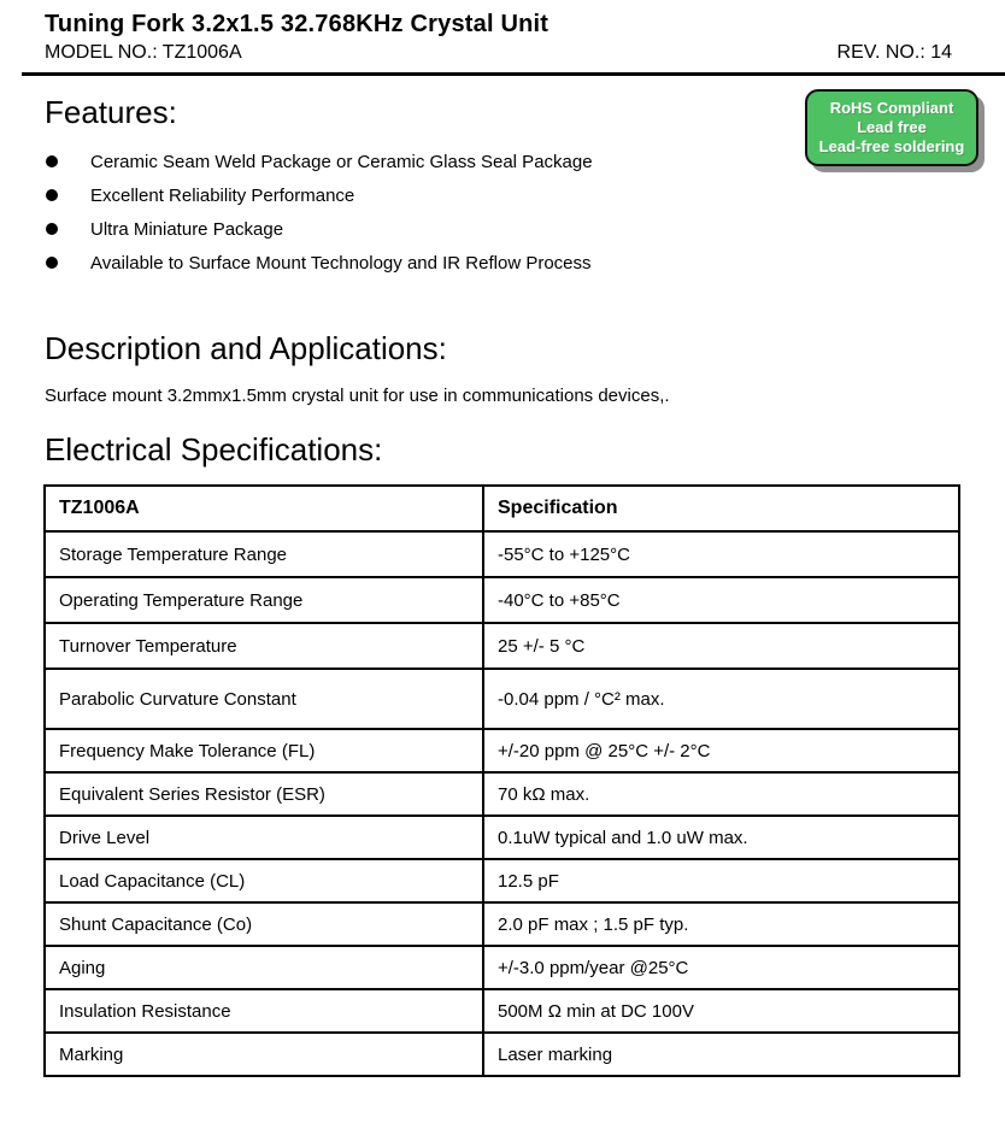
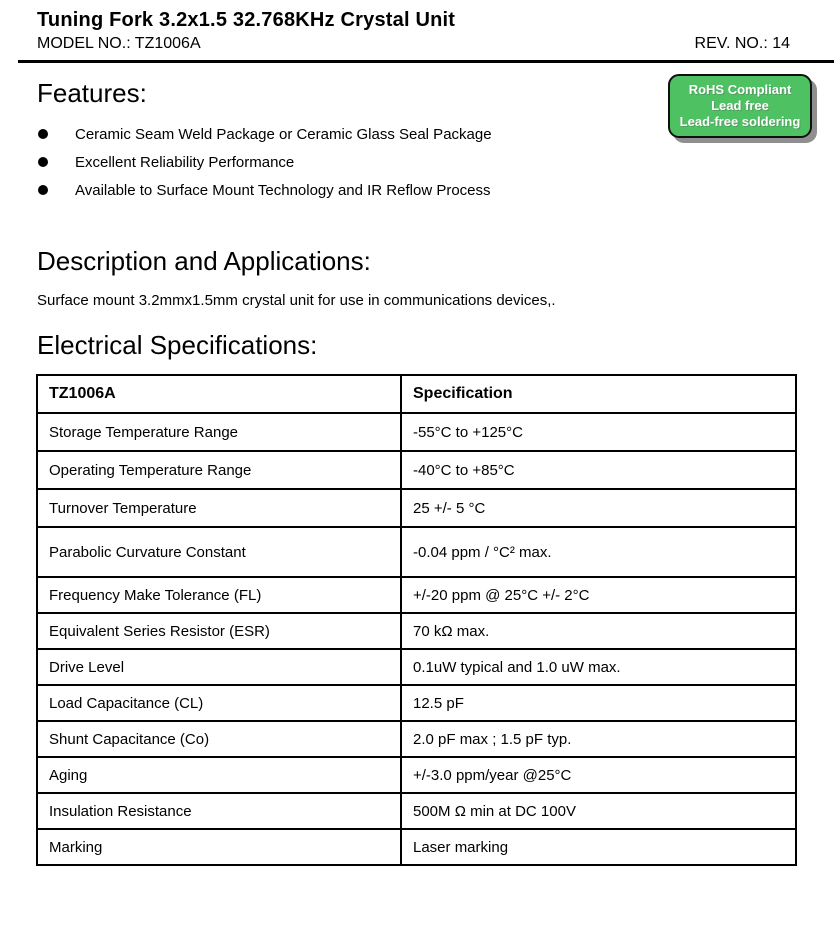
  Tuning Fork 3.2x1.5 32.768KHz Crystal Unit
  MODEL NO.: TZ1006A
  REV. NO.: 14
  RoHS Compliant
  Lead free
  Lead-free soldering
  Features:
  Ceramic Seam Weld Package or Ceramic Glass Seal Package
  Excellent Reliability Performance
- Ultra Miniature Package
  Available to Surface Mount Technology and IR Reflow Process
  Description and Applications:
  Surface mount 3.2mmx1.5mm crystal unit for use in communications devices,.
  Electrical Specifications:
  TZ1006A	Specification
  Storage Temperature Range	-55°C to +125°C
  Operating Temperature Range	-40°C to +85°C
  Turnover Temperature	25 +/- 5 °C
  Parabolic Curvature Constant	-0.04 ppm / °C² max.
  Frequency Make Tolerance (FL)	+/-20 ppm @ 25°C +/- 2°C
  Equivalent Series Resistor (ESR)	70 kΩ max.
  Drive Level	0.1uW typical and 1.0 uW max.
  Load Capacitance (CL)	12.5 pF
  Shunt Capacitance (Co)	2.0 pF max ; 1.5 pF typ.
  Aging	+/-3.0 ppm/year @25°C
  Insulation Resistance	500M Ω min at DC 100V
  Marking	Laser marking
